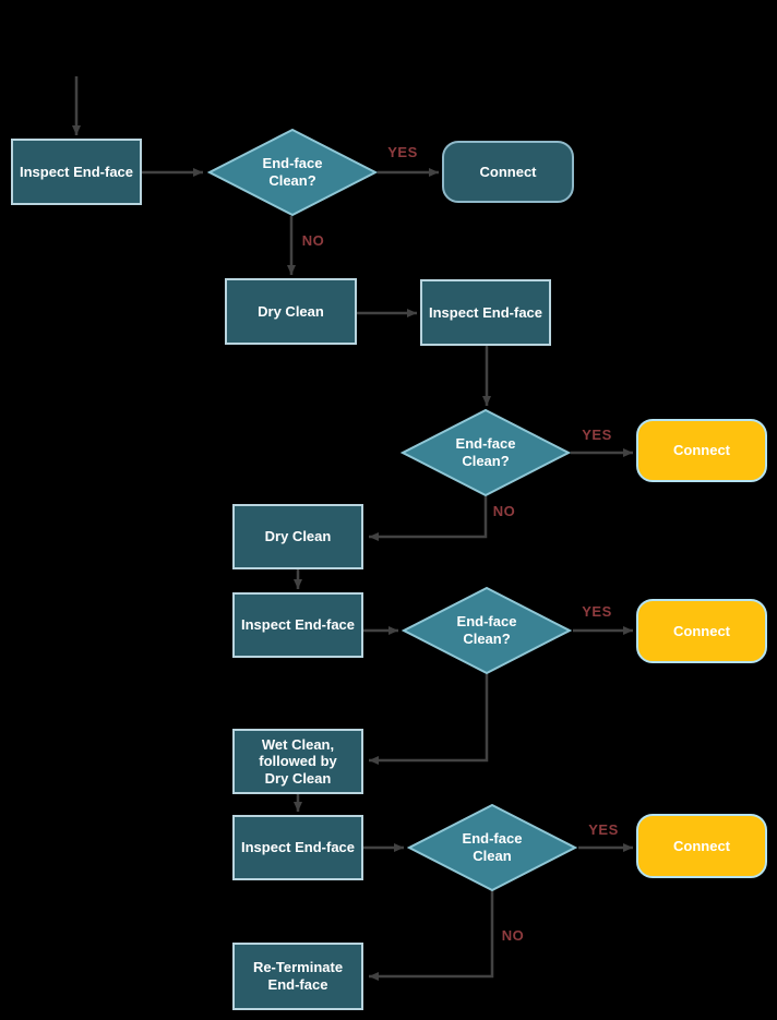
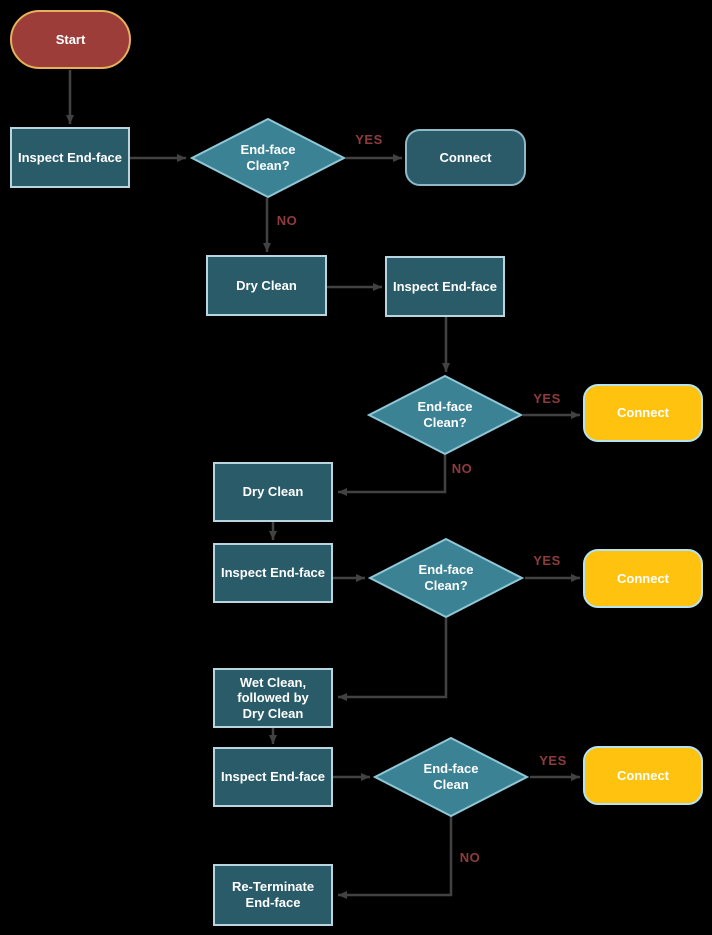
+ Start
  Inspect End-face
  End-face
  Clean?
  Connect
  Dry Clean
  Inspect End-face
  End-face
  Clean?
  Connect
  Dry Clean
  Inspect End-face
  End-face
  Clean?
  Connect
  Wet Clean,
  followed by
  Dry Clean
  Inspect End-face
  End-face
  Clean
  Connect
  Re-Terminate
  End-face
  YES
  NO
  YES
  NO
  YES
  YES
  NO
